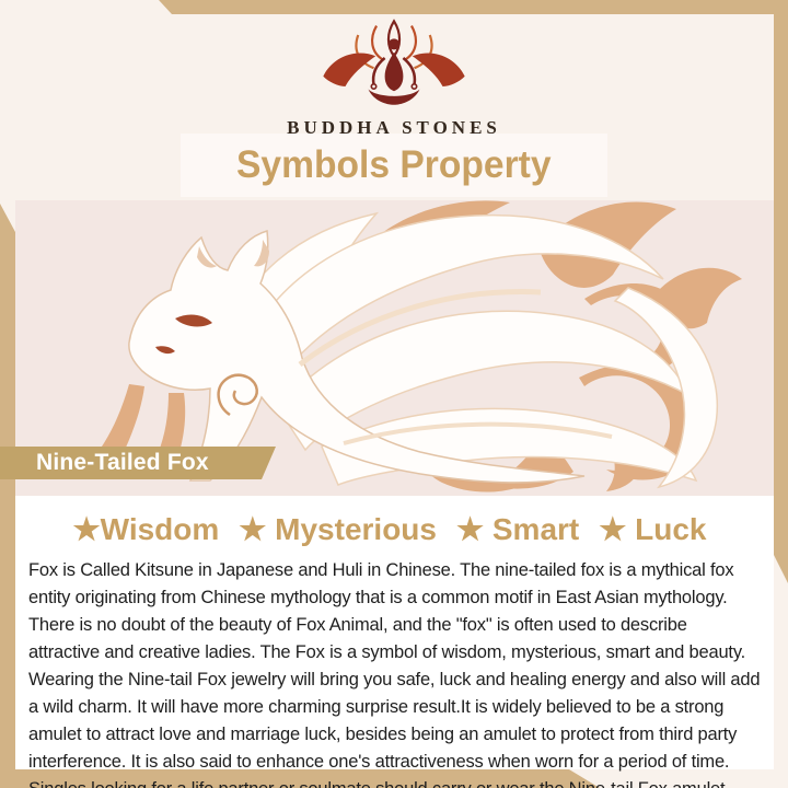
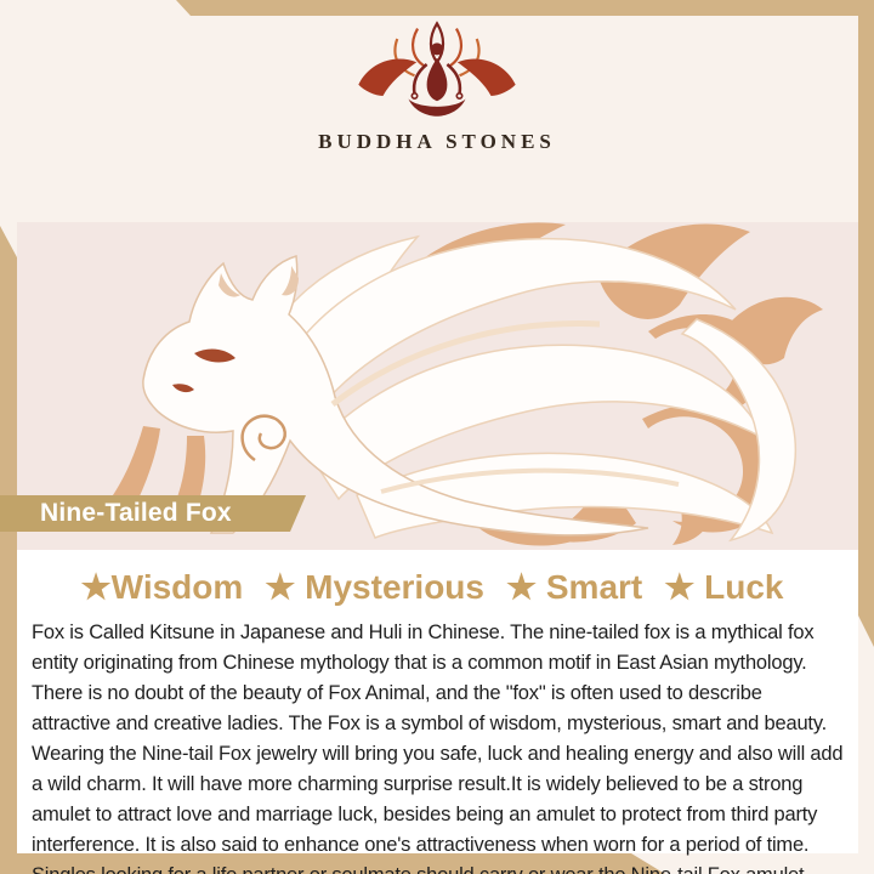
  BUDDHA STONES
- Symbols Property
  Nine-Tailed Fox
  ★Wisdom ★ Mysterious ★ Smart ★ Luck
  Fox is Called Kitsune in Japanese and Huli in Chinese. The nine-tailed fox is a mythical fox entity originating from Chinese mythology that is a common motif in East Asian mythology. There is no doubt of the beauty of Fox Animal, and the "fox" is often used to describe attractive and creative ladies. The Fox is a symbol of wisdom, mysterious, smart and beauty. Wearing the Nine-tail Fox jewelry will bring you safe, luck and healing energy and also will add a wild charm. It will have more charming surprise result.It is widely believed to be a strong amulet to attract love and marriage luck, besides being an amulet to protect from third party interference. It is also said to enhance one's attractiveness when worn for a period of time.
